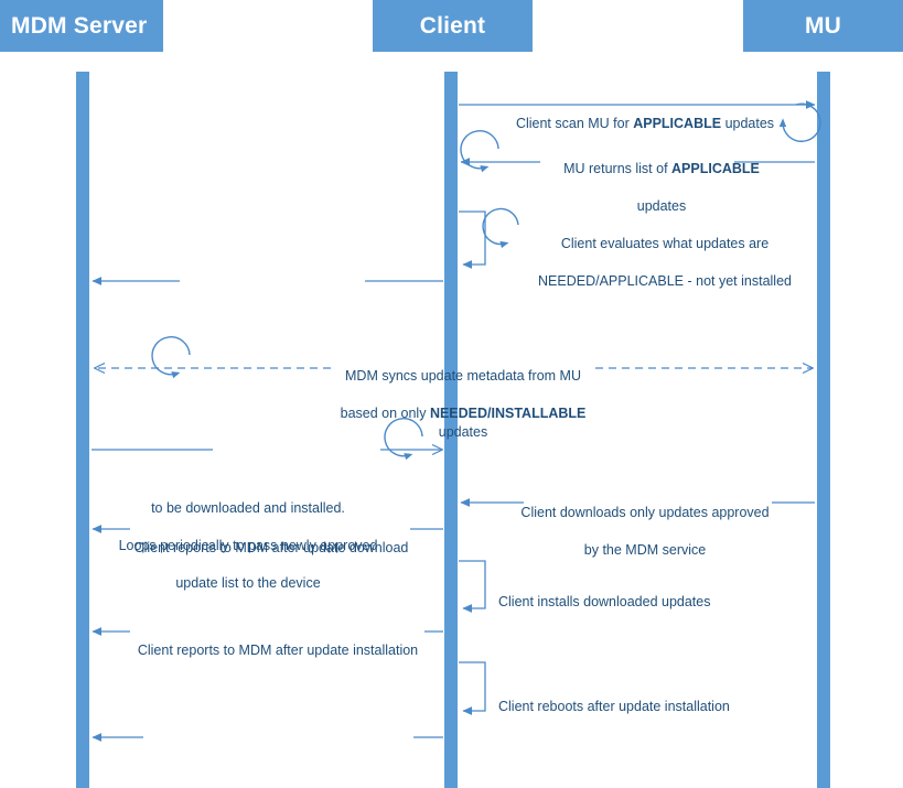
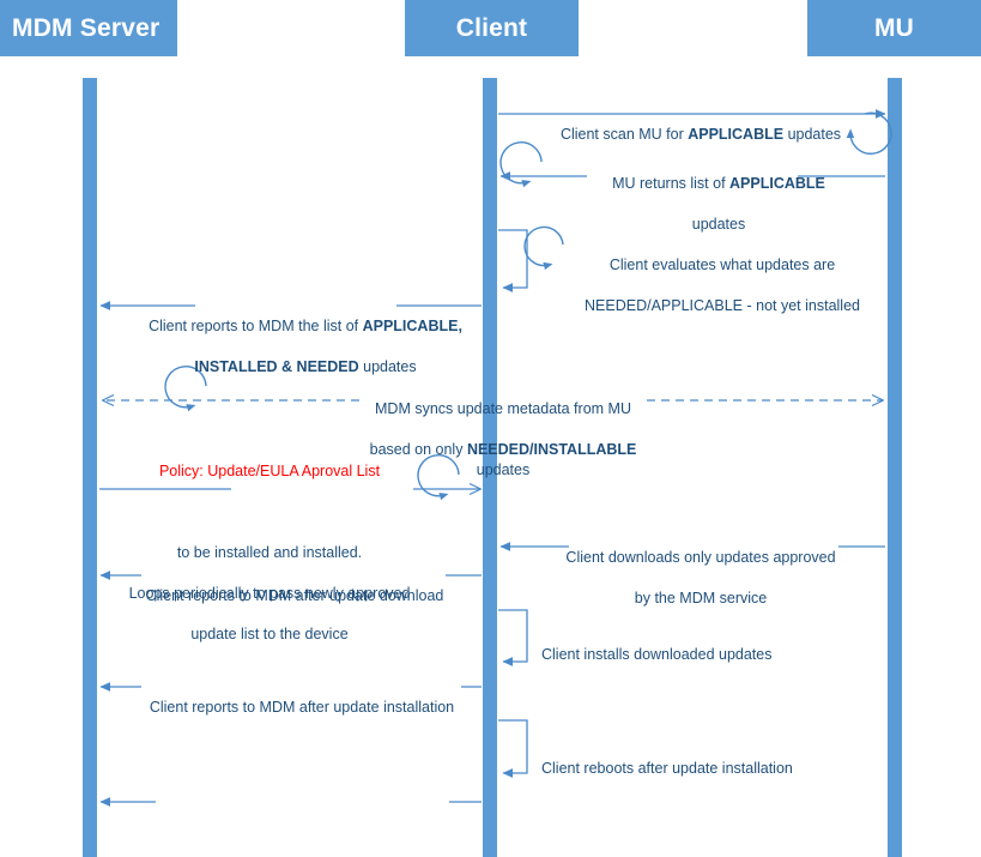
  MDM Server
  Client
  MU
  Client scan MU for APPLICABLE updates
  MU returns list of APPLICABLE
  updates
  Client evaluates what updates are
  NEEDED/APPLICABLE - not yet installed
+ Client reports to MDM the list of APPLICABLE,
+ INSTALLED & NEEDED updates
  MDM syncs update metadata from MU
  based on only NEEDED/INSTALLABLE updates
+ Policy: Update/EULA Aproval List
- to be downloaded and installed.
+ to be installed and installed.
  Loops periodically to pass newly approved
  update list to the device
  Client downloads only updates approved
  by the MDM service
  Client reports to MDM after update download
  Client installs downloaded updates
  Client reports to MDM after update installation
  Client reboots after update installation
